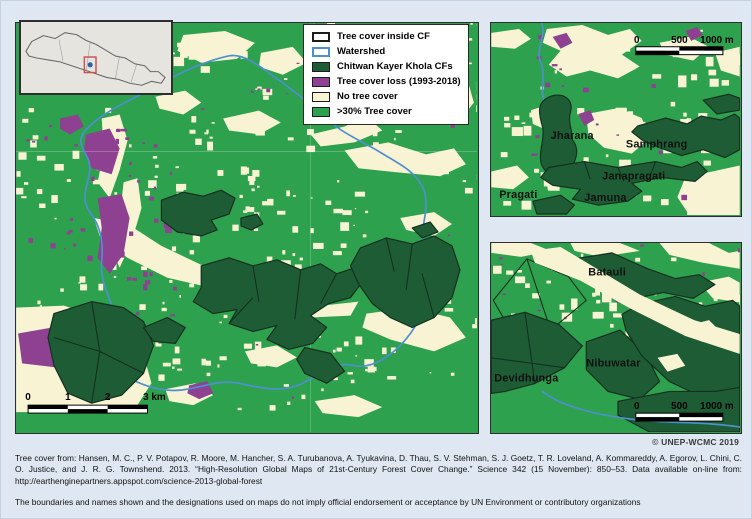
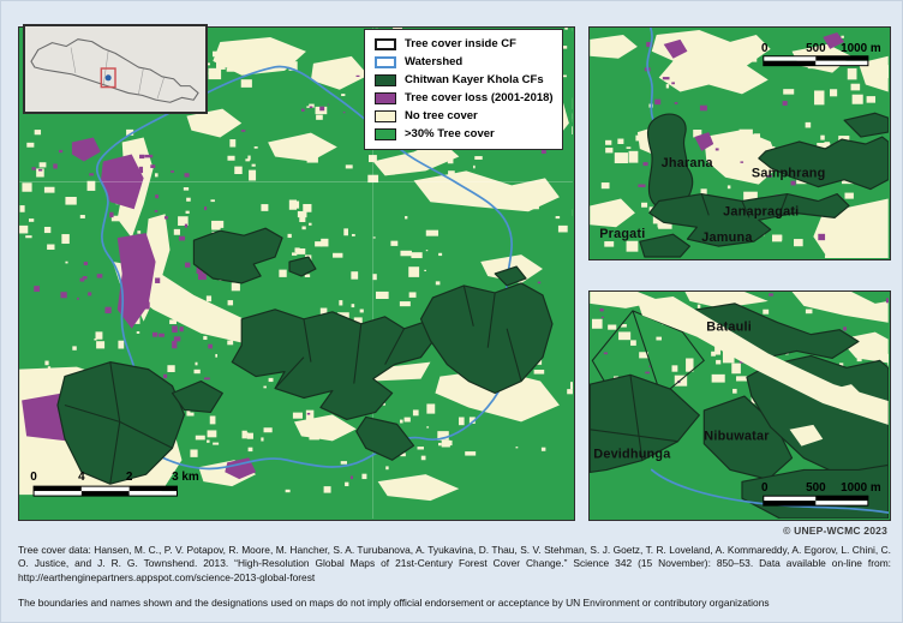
  0
- 1
+ 4
  2
  3 km
  Tree cover inside CF
  Watershed
  Chitwan Kayer Khola CFs
- Tree cover loss (1993-2018)
+ Tree cover loss (2001-2018)
  No tree cover
  >30% Tree cover
  Jharana
  Samphrang
  Janapragati
  Pragati
  Jamuna
  0
  500
  1000 m
  Batauli
  Nibuwatar
  Devidhunga
  0
  500
  1000 m
- © UNEP-WCMC 2019
+ © UNEP-WCMC 2023
- Tree cover from: Hansen, M. C., P. V. Potapov, R. Moore, M. Hancher, S. A. Turubanova, A. Tyukavina, D. Thau, S. V. Stehman, S. J. Goetz, T. R. Loveland, A. Kommareddy, A. Egorov, L. Chini, C. O. Justice, and J. R. G. Townshend. 2013. “High-Resolution Global Maps of 21st-Century Forest Cover Change.” Science 342 (15 November): 850–53. Data available on-line from: http://earthenginepartners.appspot.com/science-2013-global-forest
+ Tree cover data: Hansen, M. C., P. V. Potapov, R. Moore, M. Hancher, S. A. Turubanova, A. Tyukavina, D. Thau, S. V. Stehman, S. J. Goetz, T. R. Loveland, A. Kommareddy, A. Egorov, L. Chini, C. O. Justice, and J. R. G. Townshend. 2013. “High-Resolution Global Maps of 21st-Century Forest Cover Change.” Science 342 (15 November): 850–53. Data available on-line from: http://earthenginepartners.appspot.com/science-2013-global-forest
  The boundaries and names shown and the designations used on maps do not imply official endorsement or acceptance by UN Environment or contributory organizations
